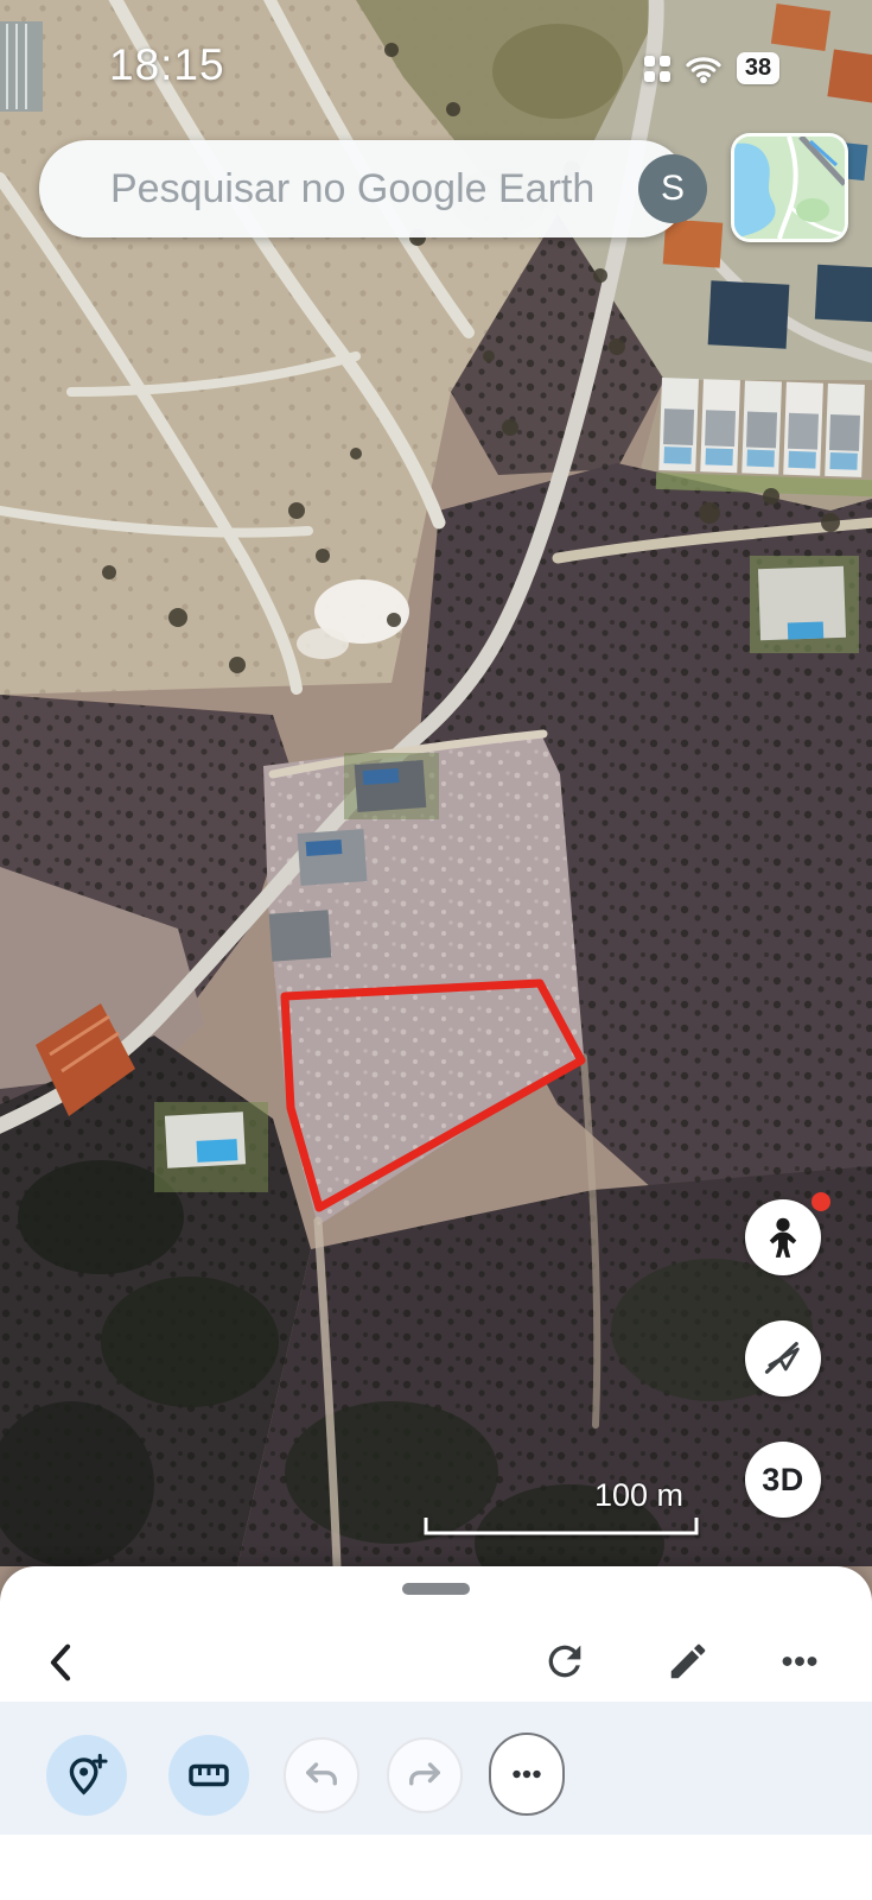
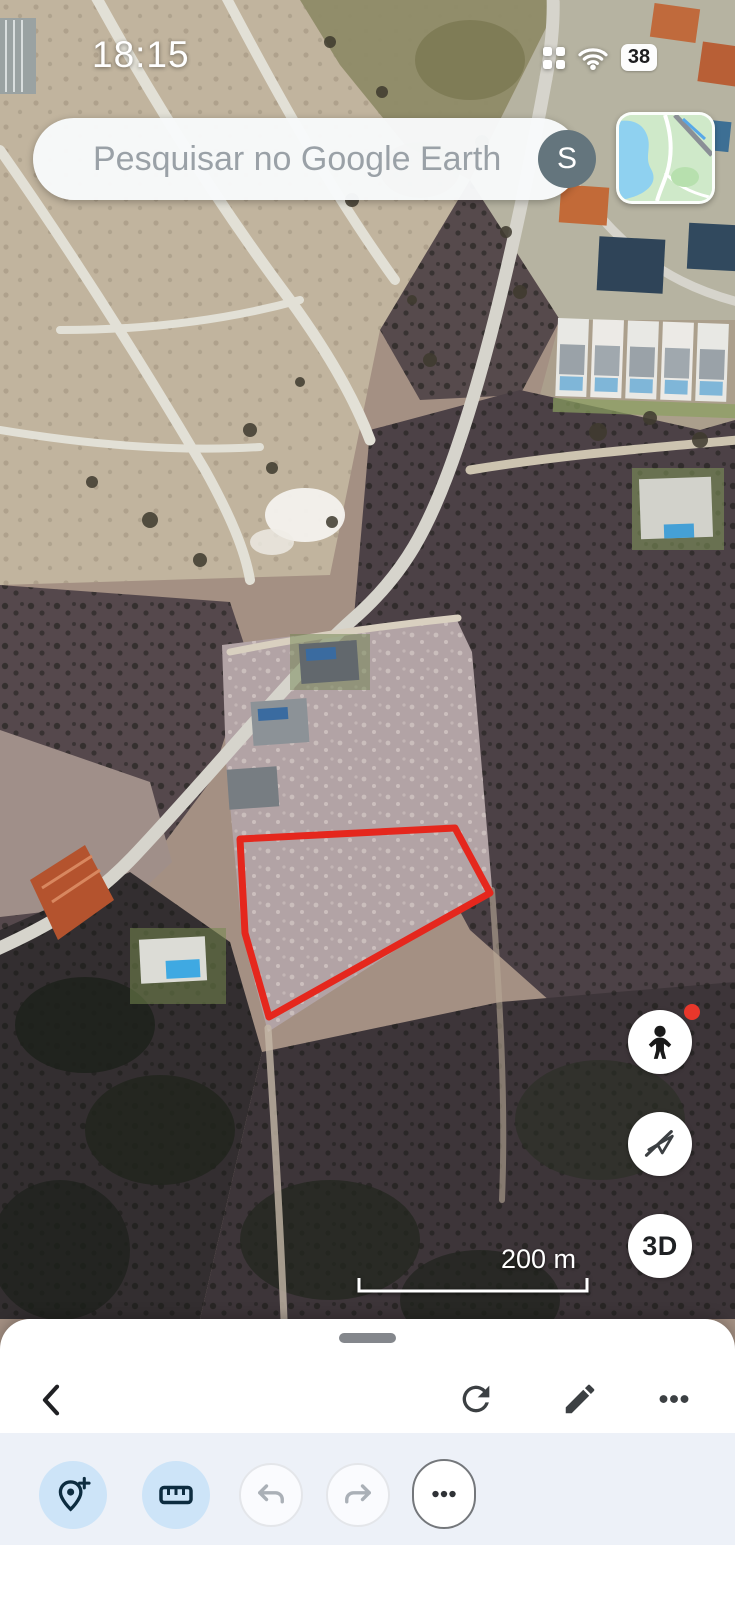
  18:15
  38
  Pesquisar no Google Earth
  S
  3D
- 100 m
+ 200 m
